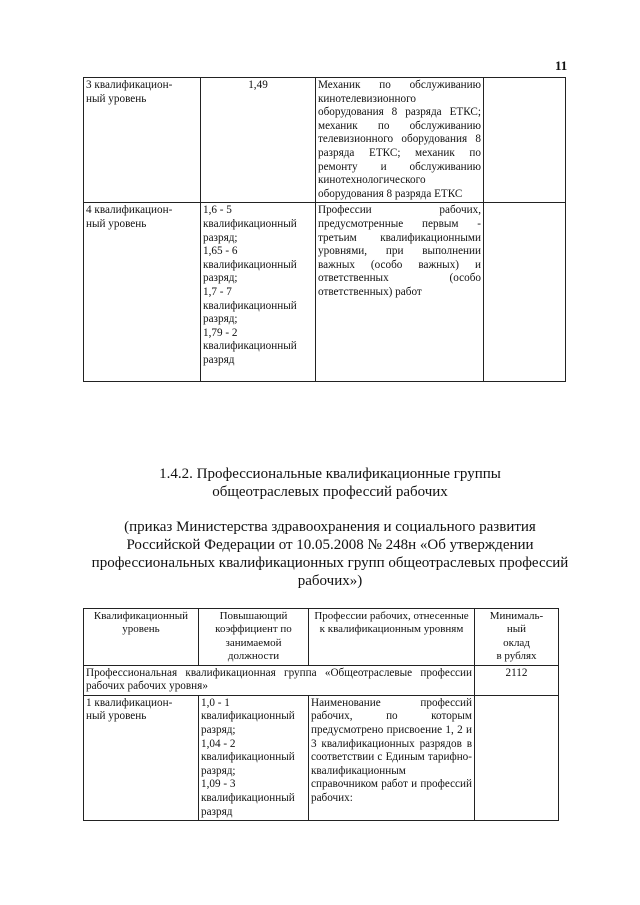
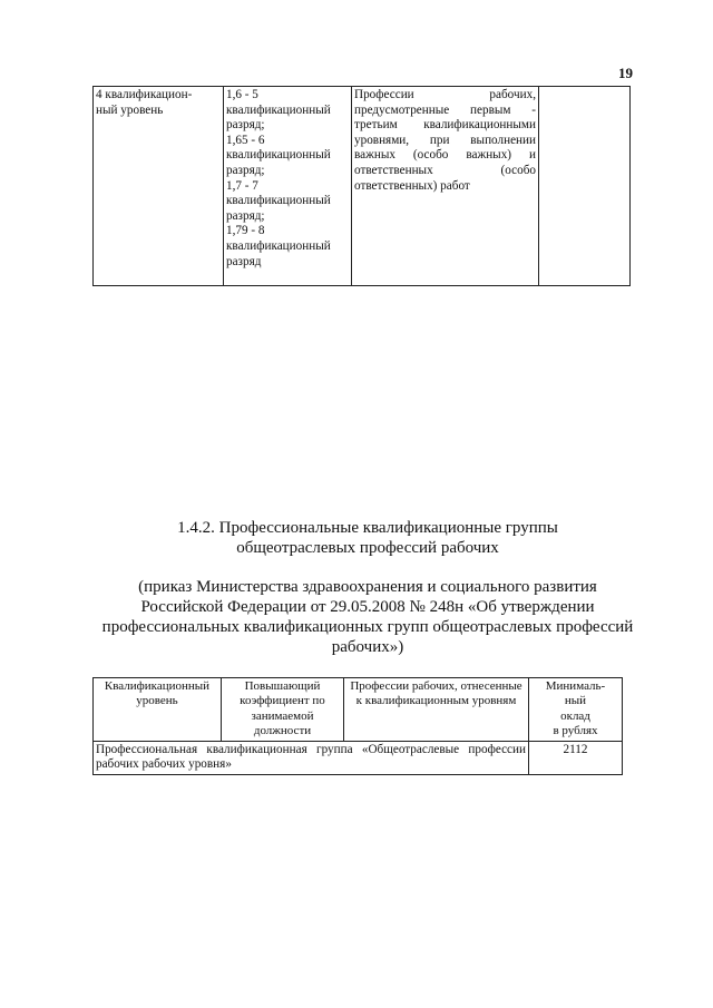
- 11
+ 19
- 3 квалификацион- ный уровень	1,49	Механик по обслуживанию кинотелевизионного оборудования 8 разряда ЕТКС; механик по обслуживанию телевизионного оборудования 8 разряда ЕТКС; механик по ремонту и обслуживанию кинотехнологического оборудования 8 разряда ЕТКС
- 4 квалификацион- ный уровень	1,6 - 5 квалификационный разряд; 1,65 - 6 квалификационный разряд; 1,7 - 7 квалификационный разряд; 1,79 - 2 квалификационный разряд	Профессии рабочих, предусмотренные первым - третьим квалификационными уровнями, при выполнении важных (особо важных) и ответственных (особо ответственных) работ
+ 4 квалификацион- ный уровень	1,6 - 5 квалификационный разряд; 1,65 - 6 квалификационный разряд; 1,7 - 7 квалификационный разряд; 1,79 - 8 квалификационный разряд	Профессии рабочих, предусмотренные первым - третьим квалификационными уровнями, при выполнении важных (особо важных) и ответственных (особо ответственных) работ
  1.4.2. Профессиональные квалификационные группы
  общеотраслевых профессий рабочих
- (приказ Министерства здравоохранения и социального развития Российской Федерации от 10.05.2008 № 248н «Об утверждении профессиональных квалификационных групп общеотраслевых профессий рабочих»)
+ (приказ Министерства здравоохранения и социального развития Российской Федерации от 29.05.2008 № 248н «Об утверждении профессиональных квалификационных групп общеотраслевых профессий рабочих»)
  Квалификационный уровень	Повышающий коэффициент по занимаемой должности	Профессии рабочих, отнесенные к квалификационным уровням	Минималь- ный оклад в рублях
  Профессиональная квалификационная группа «Общеотраслевые профессии рабочих рабочих уровня»	2112
- 1 квалификацион- ный уровень	1,0 - 1 квалификационный разряд; 1,04 - 2 квалификационный разряд; 1,09 - 3 квалификационный разряд	Наименование профессий рабочих, по которым предусмотрено присвоение 1, 2 и 3 квалификационных разрядов в соответствии с Единым тарифно-квалификационным справочником работ и профессий рабочих:
